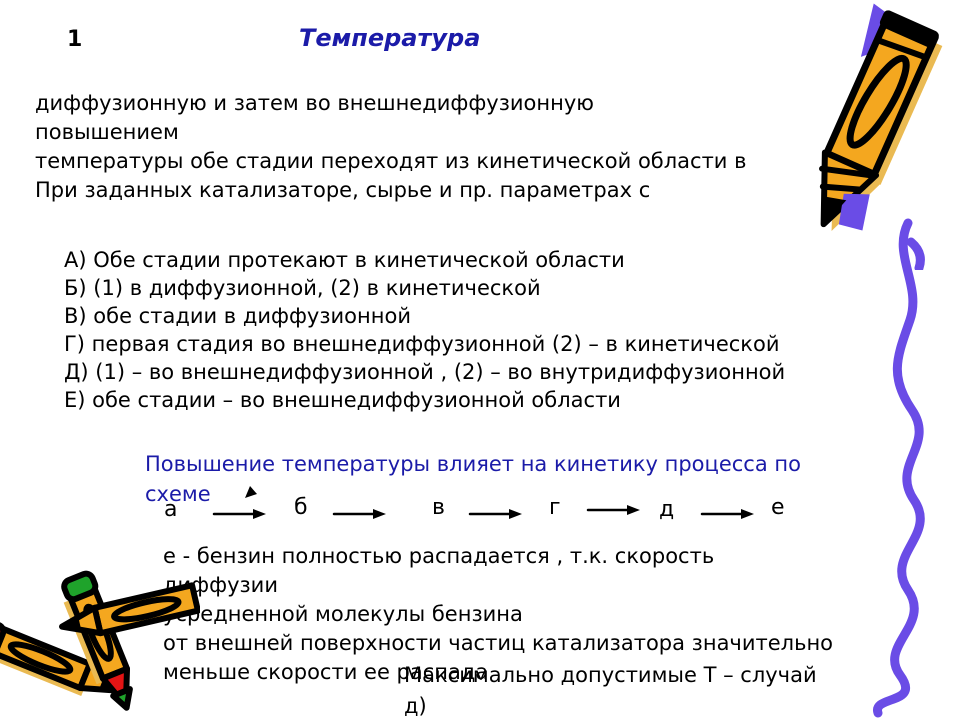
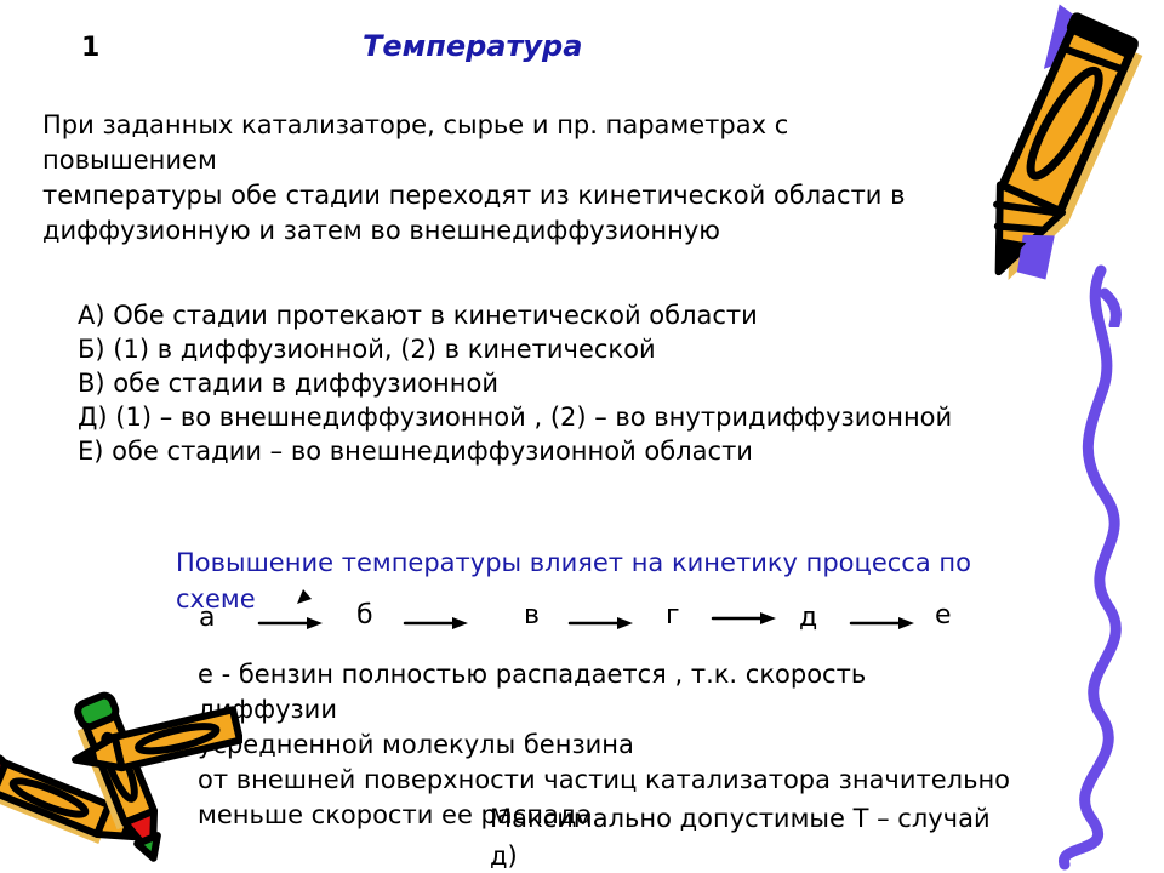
  1
  Температура
- диффузионную и затем во внешнедиффузионную
+ При заданных катализаторе, сырье и пр. параметрах с
  повышением
  температуры обе стадии переходят из кинетической области в
- При заданных катализаторе, сырье и пр. параметрах с
+ диффузионную и затем во внешнедиффузионную
  А) Обе стадии протекают в кинетической области
  Б) (1) в диффузионной, (2) в кинетической
  В) обе стадии в диффузионной
- Г) первая стадия во внешнедиффузионной (2) – в кинетической
  Д) (1) – во внешнедиффузионной , (2) – во внутридиффузионной
  Е) обе стадии – во внешнедиффузионной области
  Повышение температуры влияет на кинетику процесса по
  схеме
  а
  б
  в
  г
  д
  е
  е - бензин полностью распадается , т.к. скорость
  дффузии
  едненной молекулы бензина
  от внешней поверхности частиц катализатора значительно
  меньше скорости ее распада
  Максимально допустимые Т – случай
  д)
